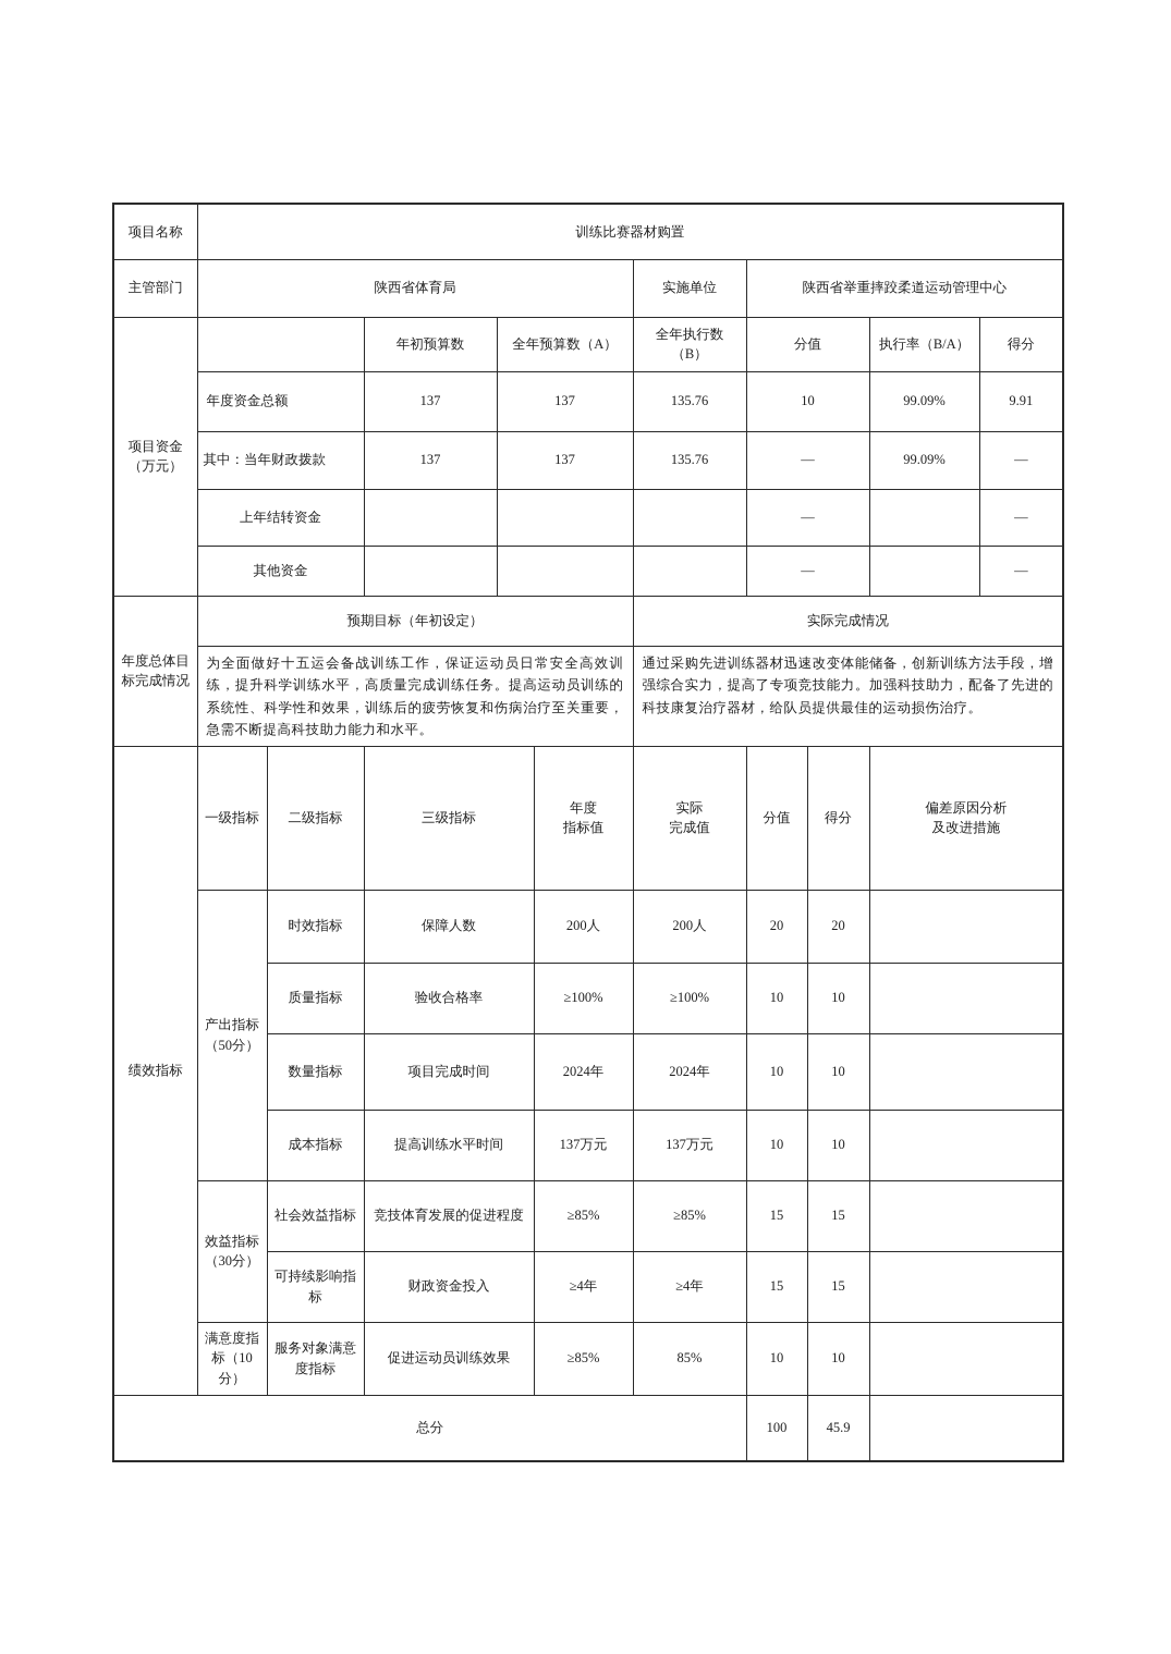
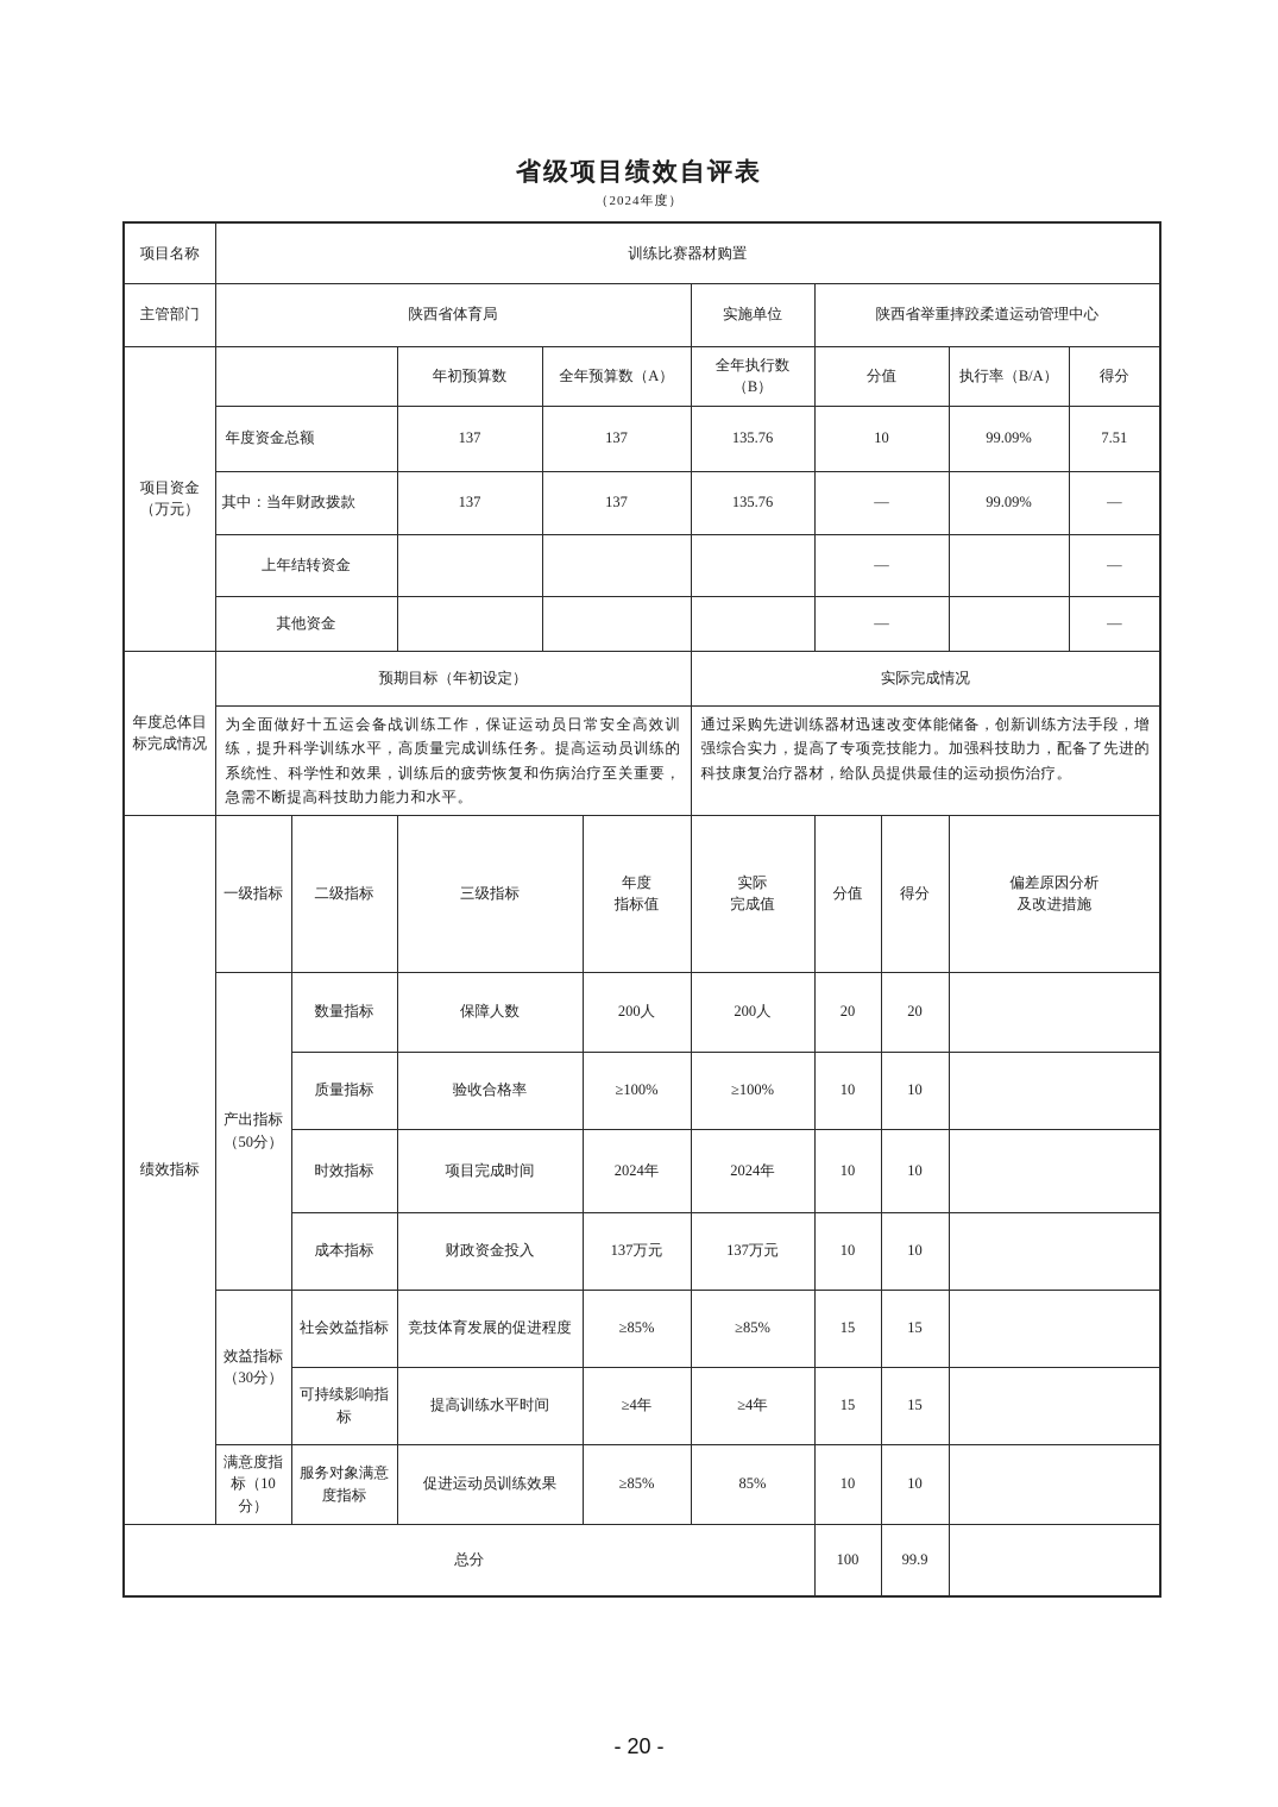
+ 省级项目绩效自评表
+ （2024年度）
  项目名称	训练比赛器材购置
  主管部门	陕西省体育局	实施单位	陕西省举重摔跤柔道运动管理中心
  项目资金 （万元）		年初预算数	全年预算数（A）	全年执行数（B）	分值	执行率（B/A）	得分
- 年度资金总额	137	137	135.76	10	99.09%	9.91
+ 年度资金总额	137	137	135.76	10	99.09%	7.51
  其中：当年财政拨款	137	137	135.76	—	99.09%	—
  上年结转资金				—		—
  其他资金				—		—
  年度总体目 标完成情况	预期目标（年初设定）	实际完成情况
  为全面做好十五运会备战训练工作，保证运动员日常安全高效训练，提升科学训练水平，高质量完成训练任务。提高运动员训练的系统性、科学性和效果，训练后的疲劳恢复和伤病治疗至关重要，急需不断提高科技助力能力和水平。	通过采购先进训练器材迅速改变体能储备，创新训练方法手段，增强综合实力，提高了专项竞技能力。加强科技助力，配备了先进的科技康复治疗器材，给队员提供最佳的运动损伤治疗。
  绩效指标	一级指标	二级指标	三级指标	年度 指标值	实际 完成值	分值	得分	偏差原因分析 及改进措施
- 产出指标 （50分）	时效指标	保障人数	200人	200人	20	20
+ 产出指标 （50分）	数量指标	保障人数	200人	200人	20	20
  质量指标	验收合格率	≥100%	≥100%	10	10
- 数量指标	项目完成时间	2024年	2024年	10	10
+ 时效指标	项目完成时间	2024年	2024年	10	10
- 成本指标	提高训练水平时间	137万元	137万元	10	10
+ 成本指标	财政资金投入	137万元	137万元	10	10
  效益指标 （30分）	社会效益指标	竞技体育发展的促进程度	≥85%	≥85%	15	15
- 可持续影响指标	财政资金投入	≥4年	≥4年	15	15
+ 可持续影响指标	提高训练水平时间	≥4年	≥4年	15	15
  满意度指标（10分）	服务对象满意度指标	促进运动员训练效果	≥85%	85%	10	10
- 总分	100	45.9
+ 总分	100	99.9
+ - 20 -
